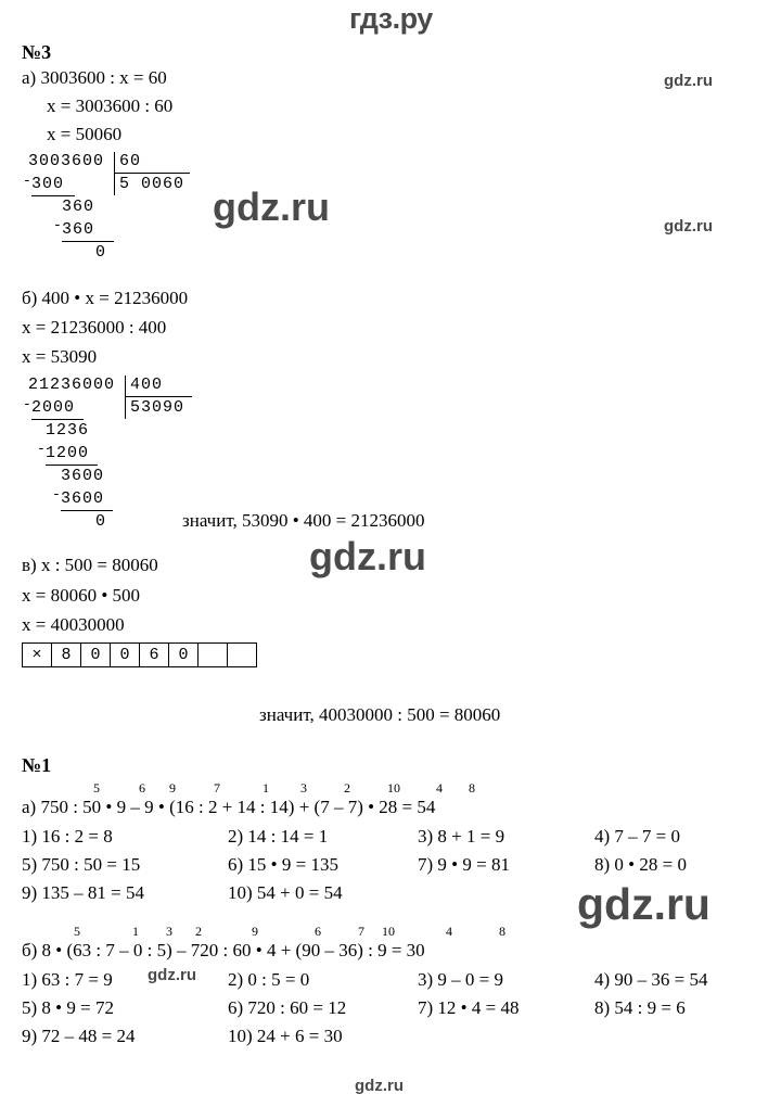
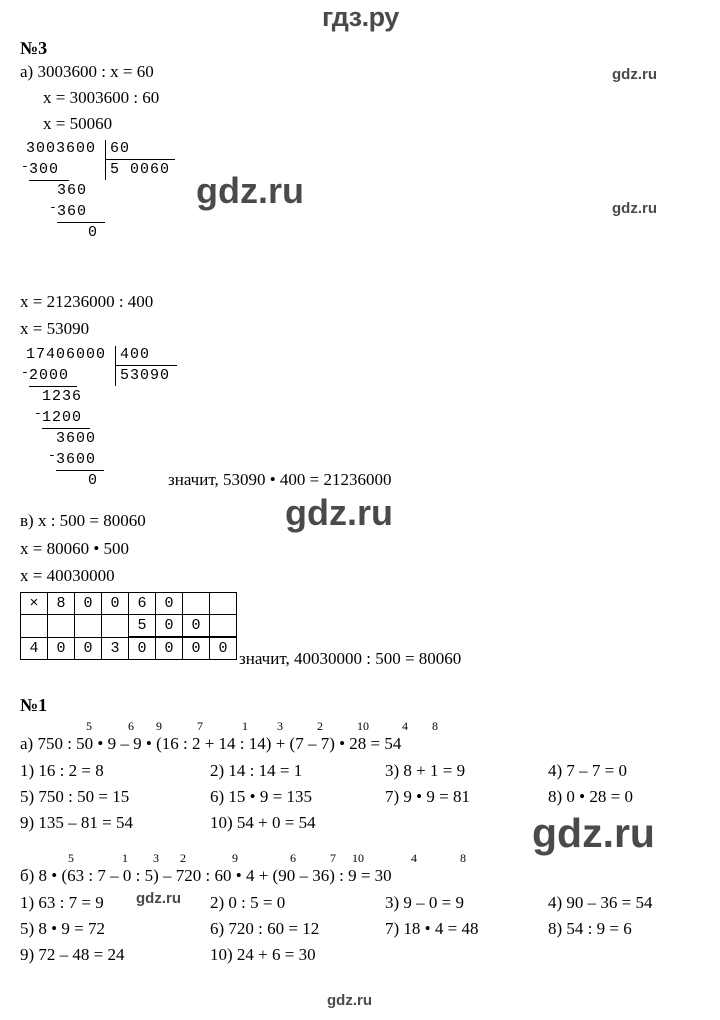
  гдз.ру
  gdz.ru
  gdz.ru
  gdz.ru
  gdz.ru
  gdz.ru
  gdz.ru
  gdz.ru
  №3
  а) 3003600 : х = 60
  х = 3003600 : 60
  х = 50060
  3003600
  60
  5 0060
  -
  300
  360
  -
  360
  0
- б) 400 • х = 21236000
  х = 21236000 : 400
  х = 53090
- 21236000
+ 17406000
  400
  53090
  -
  2000
  1236
  -
  1200
  3600
  -
  3600
  0
  значит, 53090 • 400 = 21236000
  в) х : 500 = 80060
  х = 80060 • 500
  х = 40030000
  ×	8	0	0	6	0
+ 				5	0	0
+ 4	0	0	3	0	0	0	0
  значит, 40030000 : 500 = 80060
  №1
  5
  6
  9
  7
  1
  3
  2
  10
  4
  8
  а) 750 : 50 • 9 – 9 • (16 : 2 + 14 : 14) + (7 – 7) • 28 = 54
  1) 16 : 2 = 8
  2) 14 : 14 = 1
  3) 8 + 1 = 9
  4) 7 – 7 = 0
  5) 750 : 50 = 15
  6) 15 • 9 = 135
  7) 9 • 9 = 81
  8) 0 • 28 = 0
  9) 135 – 81 = 54
  10) 54 + 0 = 54
  5
  1
  3
  2
  9
  6
  7
  10
  4
  8
  б) 8 • (63 : 7 – 0 : 5) – 720 : 60 • 4 + (90 – 36) : 9 = 30
  1) 63 : 7 = 9
  2) 0 : 5 = 0
  3) 9 – 0 = 9
  4) 90 – 36 = 54
  5) 8 • 9 = 72
  6) 720 : 60 = 12
- 7) 12 • 4 = 48
+ 7) 18 • 4 = 48
  8) 54 : 9 = 6
  9) 72 – 48 = 24
  10) 24 + 6 = 30
